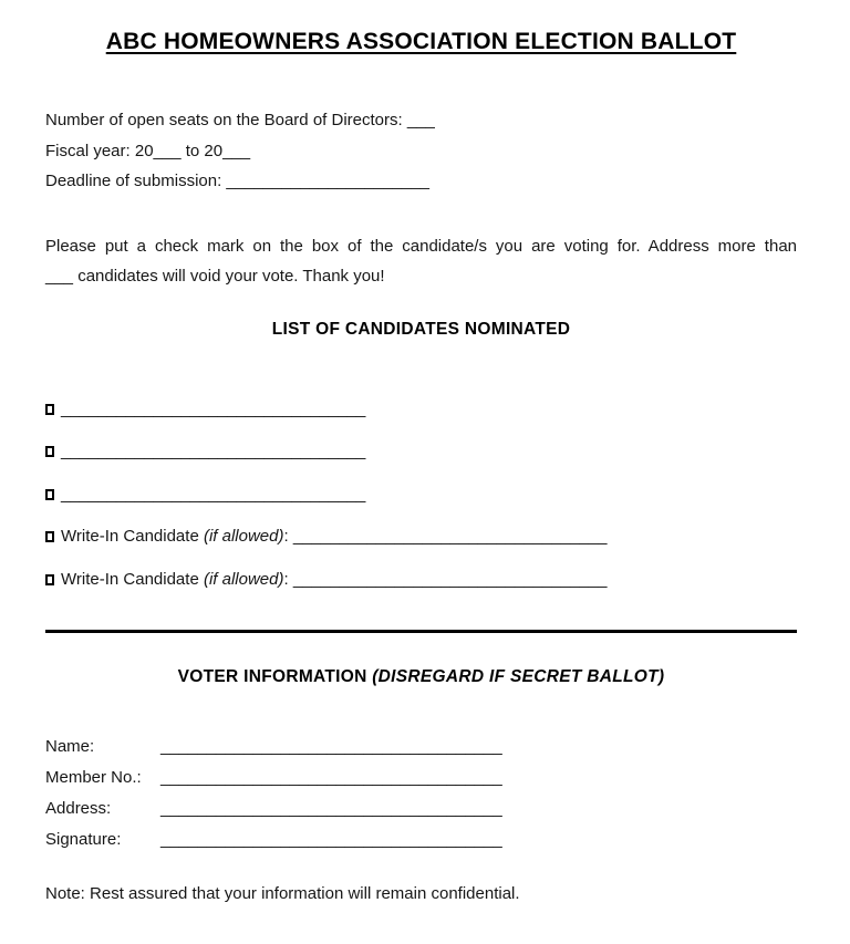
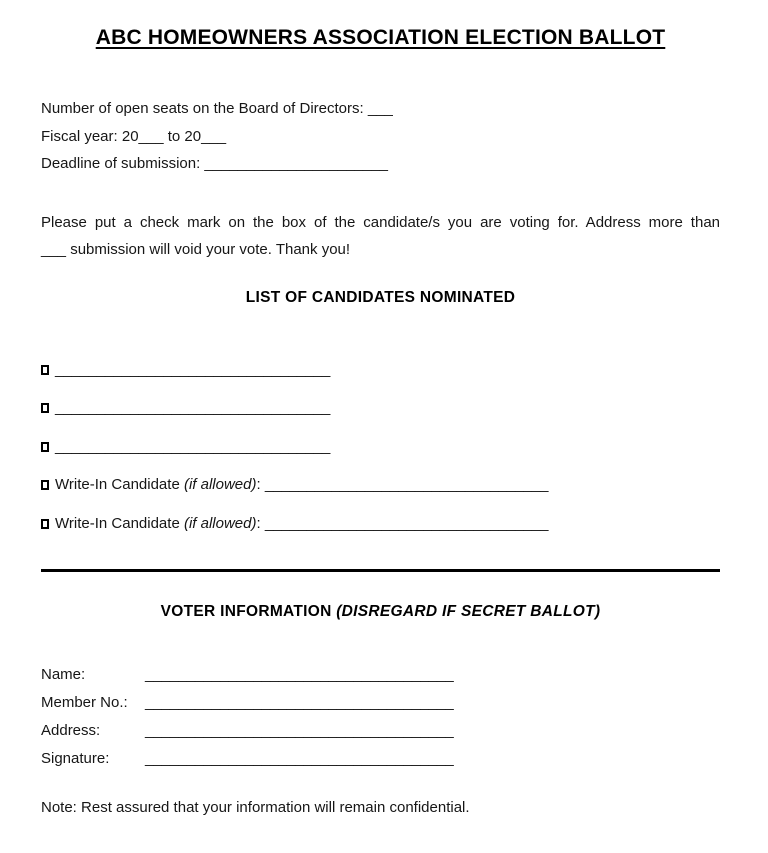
  ABC HOMEOWNERS ASSOCIATION ELECTION BALLOT
  Number of open seats on the Board of Directors: ___
  Fiscal year: 20___ to 20___
  Deadline of submission: ______________________
  Please put a check mark on the box of the candidate/s you are voting for. Address more than
- ___ candidates will void your vote. Thank you!
+ ___ submission will void your vote. Thank you!
  LIST OF CANDIDATES NOMINATED
  _________________________________
  _________________________________
  _________________________________
  Write-In Candidate (if allowed): __________________________________
  Write-In Candidate (if allowed): __________________________________
  VOTER INFORMATION (DISREGARD IF SECRET BALLOT)
  Name: _____________________________________
  Member No.: _____________________________________
  Address: _____________________________________
  Signature: _____________________________________
  Note: Rest assured that your information will remain confidential.
